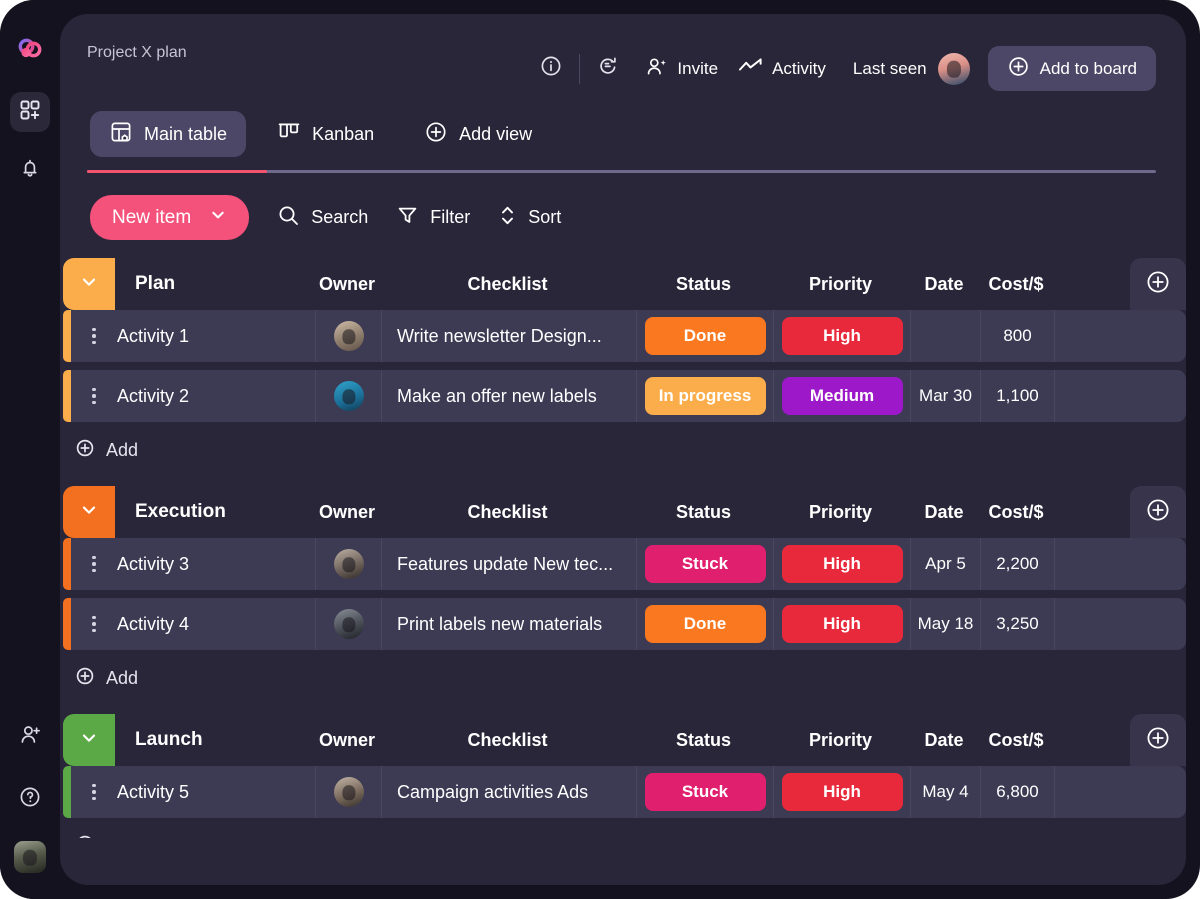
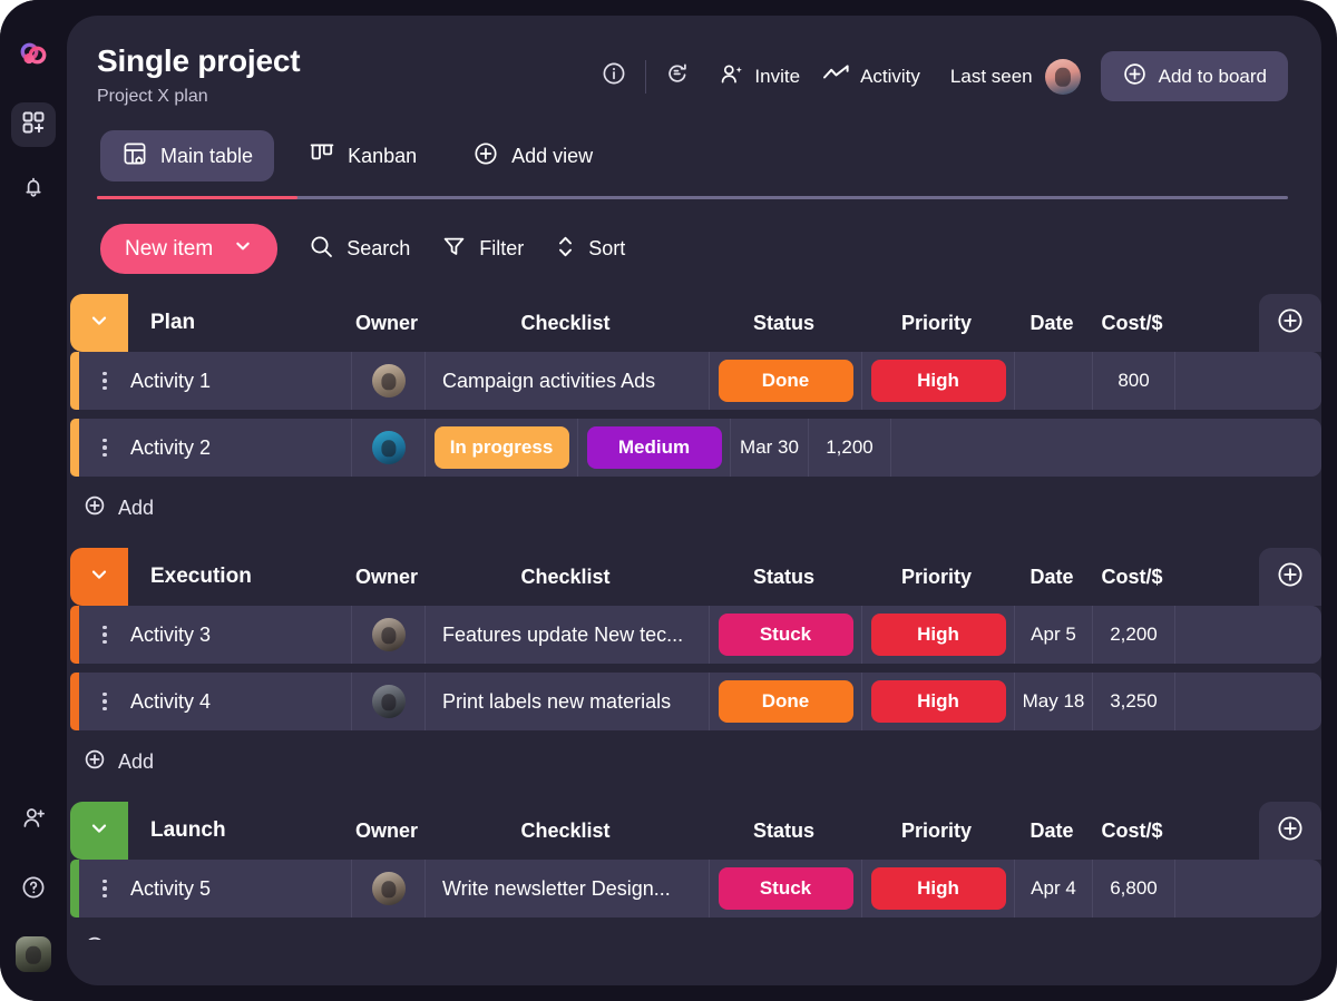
+ Single project
  Project X plan
  Invite
  Activity
  Last seen
  Add to board
  Main table
  Kanban
  Add view
  New item
  Search
  Filter
  Sort
  Plan
  Owner
  Checklist
  Status
  Priority
  Date
  Cost/$
  Activity 1
- Write newsletter Design...
+ Campaign activities Ads
  Done
  High
  800
  Activity 2
- Make an offer new labels
  In progress
  Medium
  Mar 30
- 1,100
+ 1,200
  Add
  Execution
  Owner
  Checklist
  Status
  Priority
  Date
  Cost/$
  Activity 3
  Features update New tec...
  Stuck
  High
  Apr 5
  2,200
  Activity 4
  Print labels new materials
  Done
  High
  May 18
  3,250
  Add
  Launch
  Owner
  Checklist
  Status
  Priority
  Date
  Cost/$
  Activity 5
- Campaign activities Ads
+ Write newsletter Design...
  Stuck
  High
- May 4
+ Apr 4
  6,800
